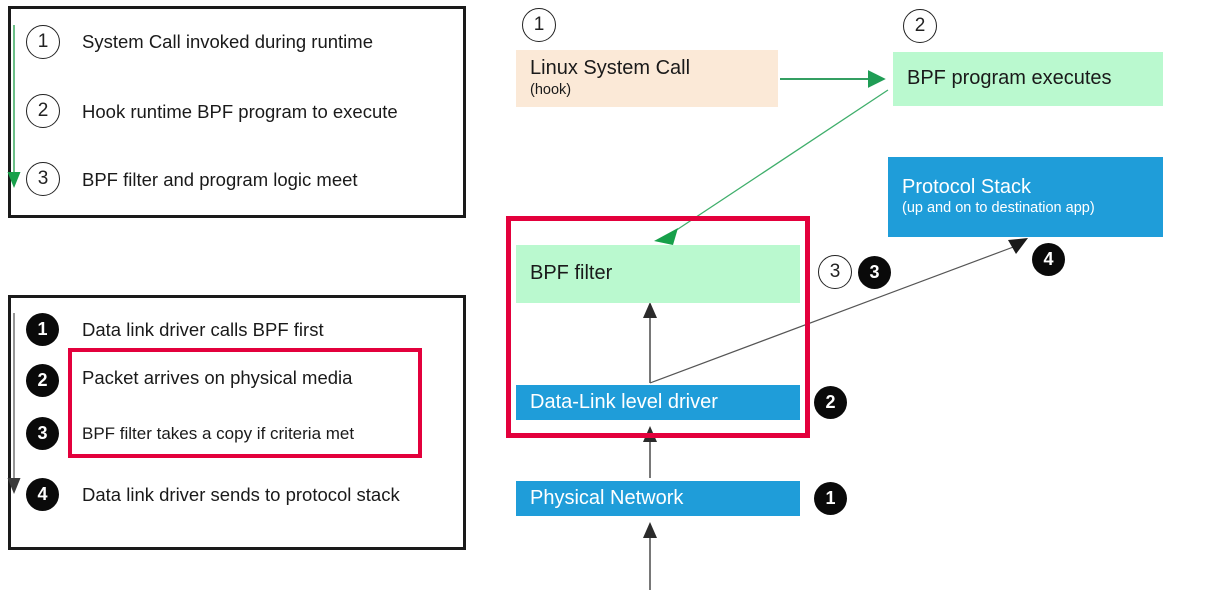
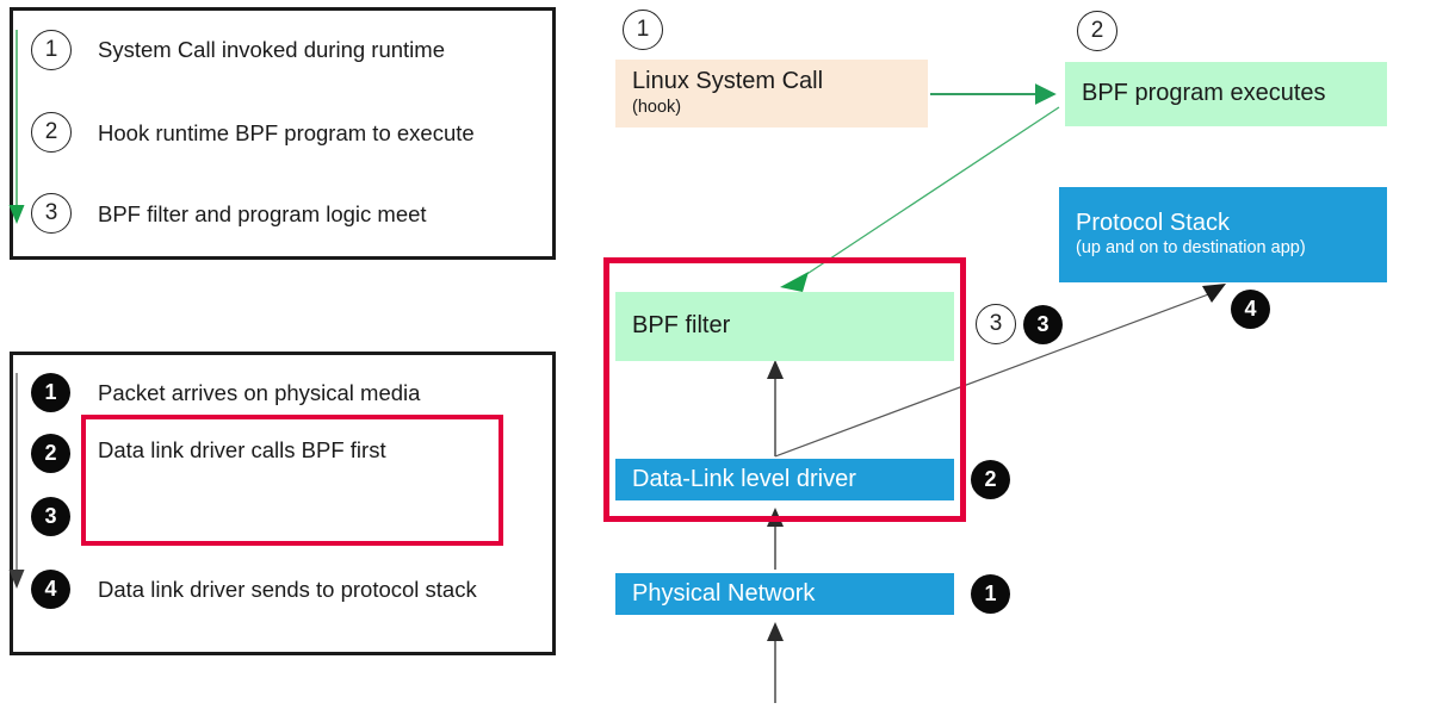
  1
  System Call invoked during runtime
  2
  Hook runtime BPF program to execute
  3
  BPF filter and program logic meet
  1
- Data link driver calls BPF first
+ Packet arrives on physical media
  2
- Packet arrives on physical media
+ Data link driver calls BPF first
  3
- BPF filter takes a copy if criteria met
  4
  Data link driver sends to protocol stack
  1
  Linux System Call
  (hook)
  2
  BPF program executes
  Protocol Stack
  (up and on to destination app)
  4
  BPF filter
  3
  3
  Data-Link level driver
  2
  Physical Network
  1
